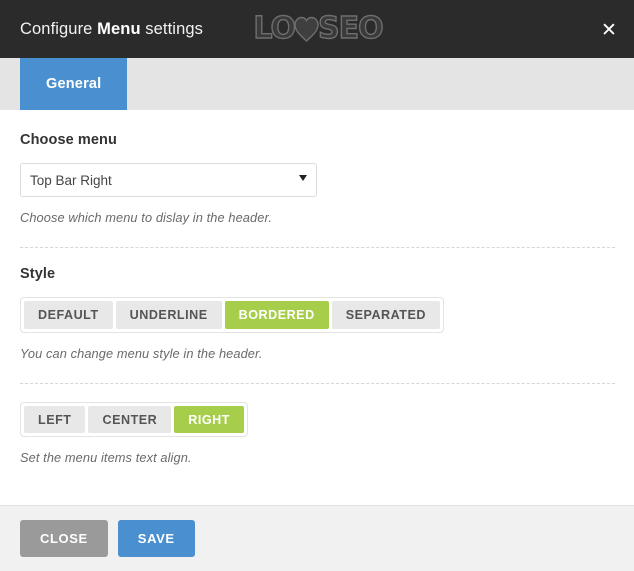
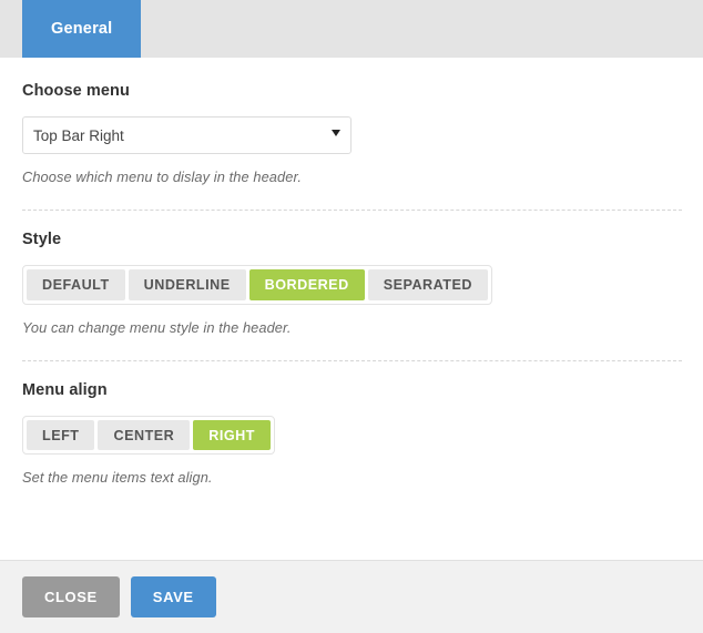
- Configure Menu settings
- LO
- SEO
- ✕
  General
  Choose menu
  Top Bar Right
  Choose which menu to dislay in the header.
  Style
  DEFAULT
  UNDERLINE
  BORDERED
  SEPARATED
  You can change menu style in the header.
+ Menu align
  LEFT
  CENTER
  RIGHT
  Set the menu items text align.
  CLOSE
  SAVE
